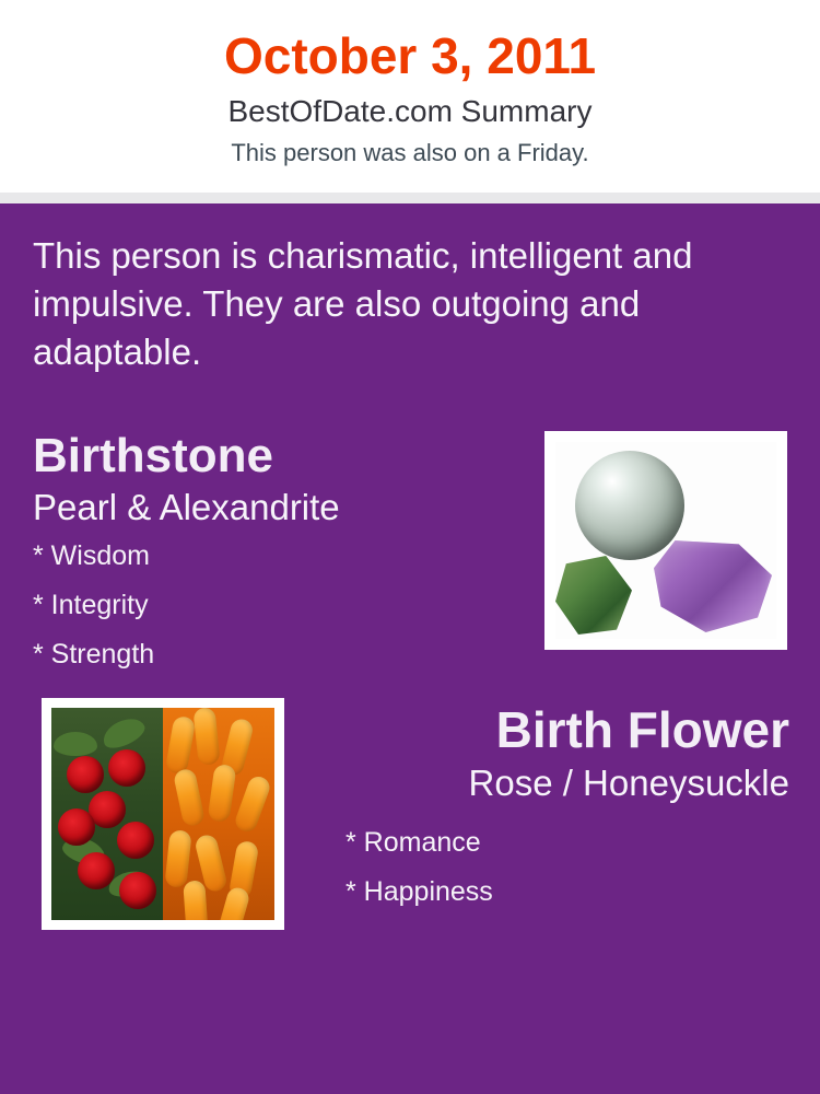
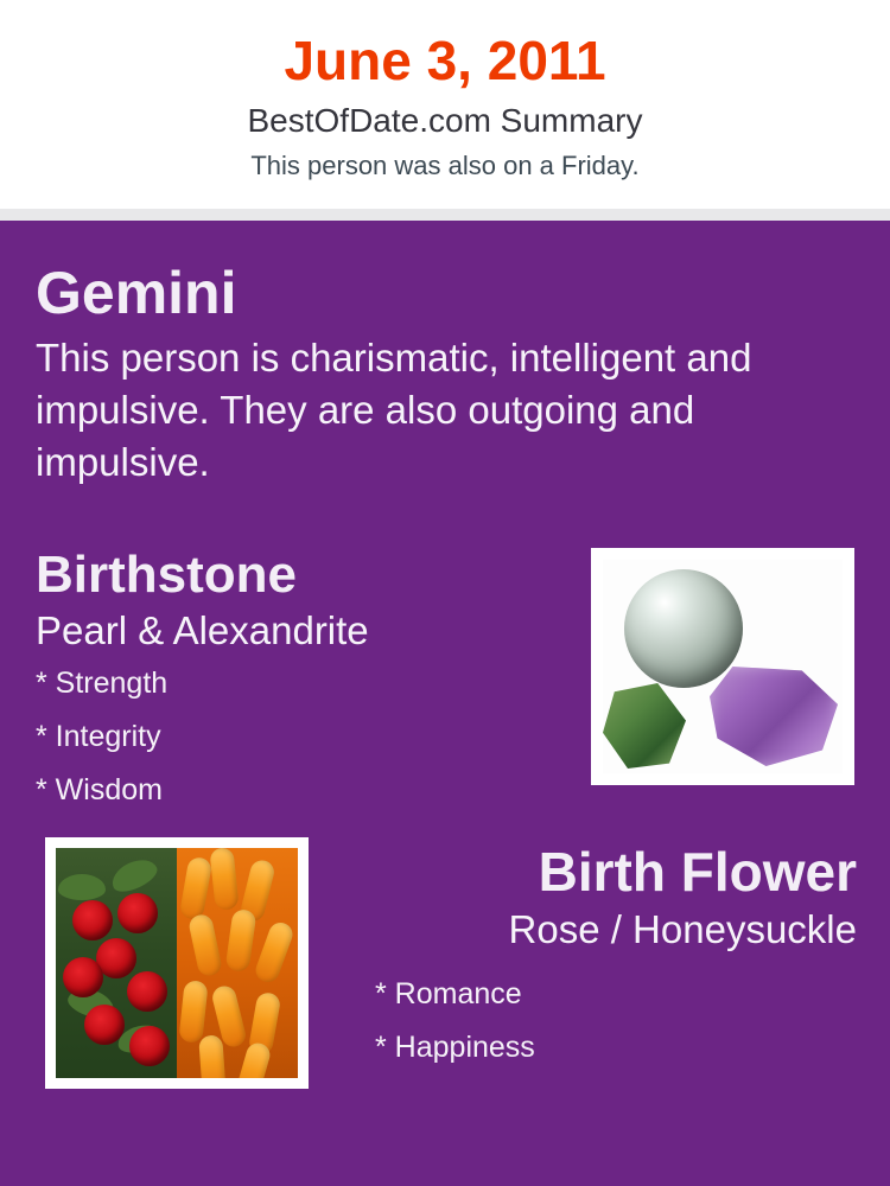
- October 3, 2011
+ June 3, 2011
  BestOfDate.com Summary
  This person was also on a Friday.
+ Gemini
- This person is charismatic, intelligent and impulsive. They are also outgoing and adaptable.
+ This person is charismatic, intelligent and impulsive. They are also outgoing and impulsive.
  Birthstone
  Pearl & Alexandrite
- * Wisdom
+ * Strength
  * Integrity
- * Strength
+ * Wisdom
  Birth Flower
  Rose / Honeysuckle
  * Romance
  * Happiness
